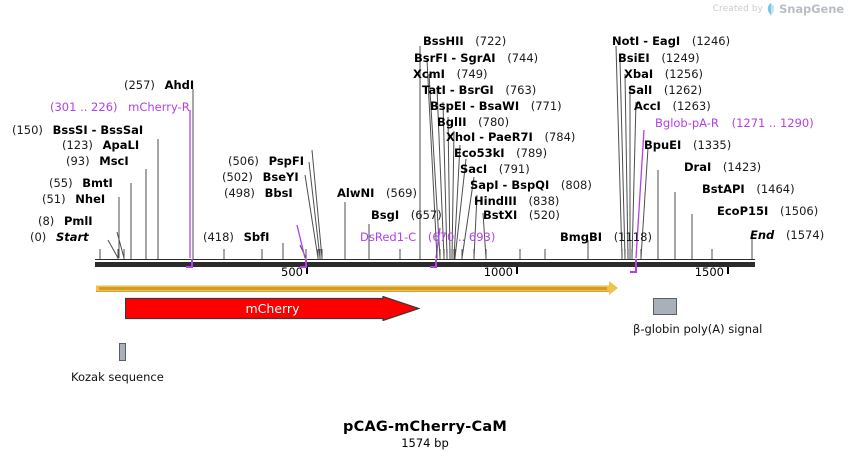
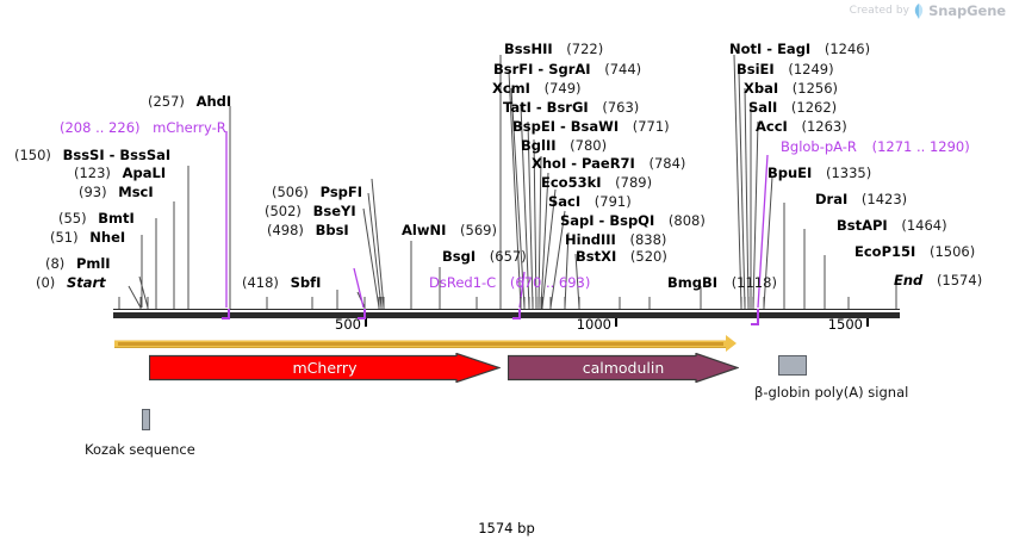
  Created by
  SnapGene
  (257) AhdI
- (301 .. 226) mCherry-R
+ (208 .. 226) mCherry-R
  (150) BssSI - BssSaI
  (123) ApaLI
  (93) MscI
  (55) BmtI
  (51) NheI
  (8) PmlI
  (0) Start
  (506) PspFI
  (502) BseYI
  (498) BbsI
  (418) SbfI
  AlwNI (569)
  BsgI (657)
  DsRed1-C (670 .. 693)
  BssHII (722)
  BsrFI - SgrAI (744)
  XcmI (749)
  TatI - BsrGI (763)
  BspEI - BsaWI (771)
  BglII (780)
  XhoI - PaeR7I (784)
  Eco53kI (789)
  SacI (791)
  SapI - BspQI (808)
  HindIII (838)
  BstXI (520)
  BmgBI (1118)
  NotI - EagI (1246)
  BsiEI (1249)
  XbaI (1256)
  SalI (1262)
  AccI (1263)
  Bglob-pA-R (1271 .. 1290)
  BpuEI (1335)
  DraI (1423)
  BstAPI (1464)
  EcoP15I (1506)
  End (1574)
  500
  1000
  1500
  mCherry
+ calmodulin
  β-globin poly(A) signal
  Kozak sequence
- pCAG-mCherry-CaM
  1574 bp
